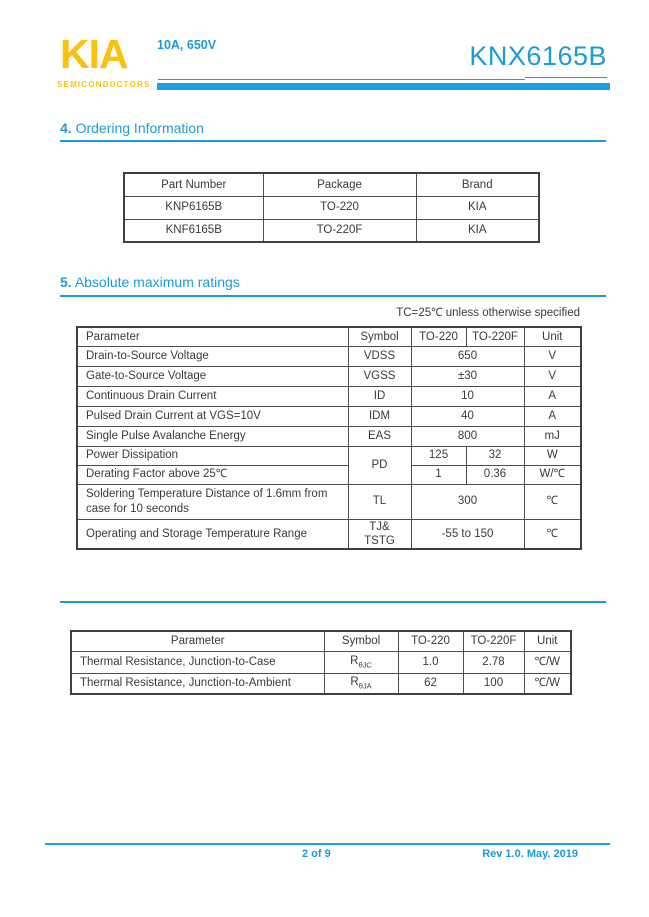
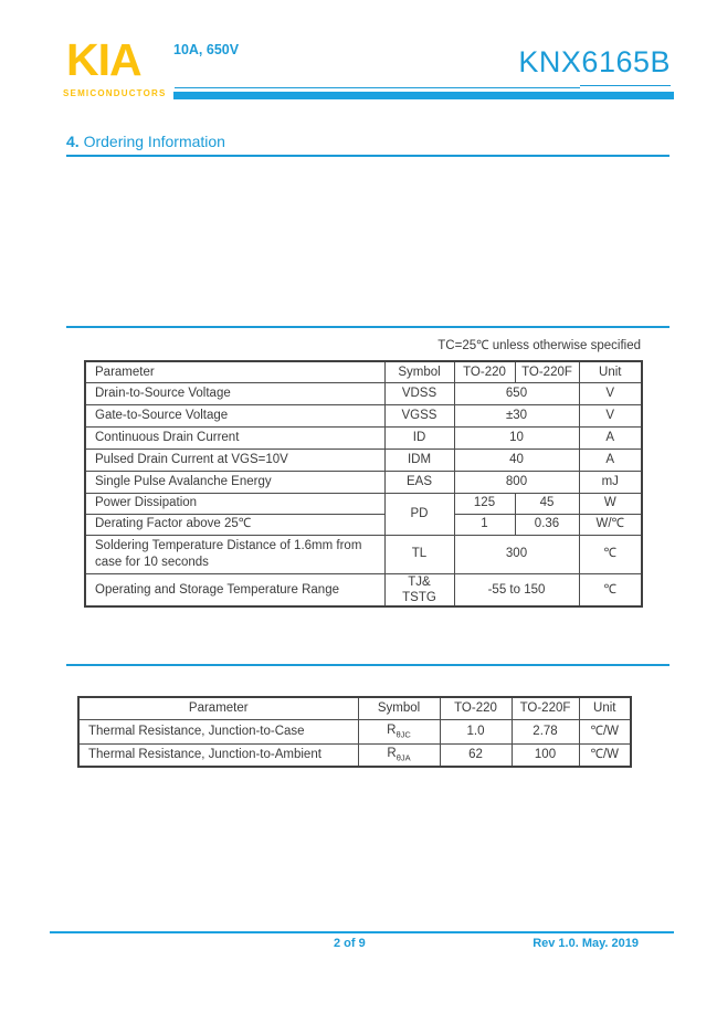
  KIA
  SEMICONDUCTORS
  10A, 650V
  KNX6165B
  4. Ordering Information
- Part Number	Package	Brand
- KNP6165B	TO-220	KIA
- KNF6165B	TO-220F	KIA
- 5. Absolute maximum ratings
  TC=25℃ unless otherwise specified
  Parameter	Symbol	TO-220	TO-220F	Unit
  Drain-to-Source Voltage	VDSS	650	V
  Gate-to-Source Voltage	VGSS	±30	V
  Continuous Drain Current	ID	10	A
  Pulsed Drain Current at VGS=10V	IDM	40	A
  Single Pulse Avalanche Energy	EAS	800	mJ
- Power Dissipation	PD	125	32	W
+ Power Dissipation	PD	125	45	W
  Derating Factor above 25℃	1	0.36	W/℃
  Soldering Temperature Distance of 1.6mm from case for 10 seconds	TL	300	℃
  Operating and Storage Temperature Range	TJ& TSTG	-55 to 150	℃
  Parameter	Symbol	TO-220	TO-220F	Unit
  Thermal Resistance, Junction-to-Case	RθJC	1.0	2.78	℃/W
  Thermal Resistance, Junction-to-Ambient	RθJA	62	100	℃/W
  2 of 9
  Rev 1.0. May. 2019
